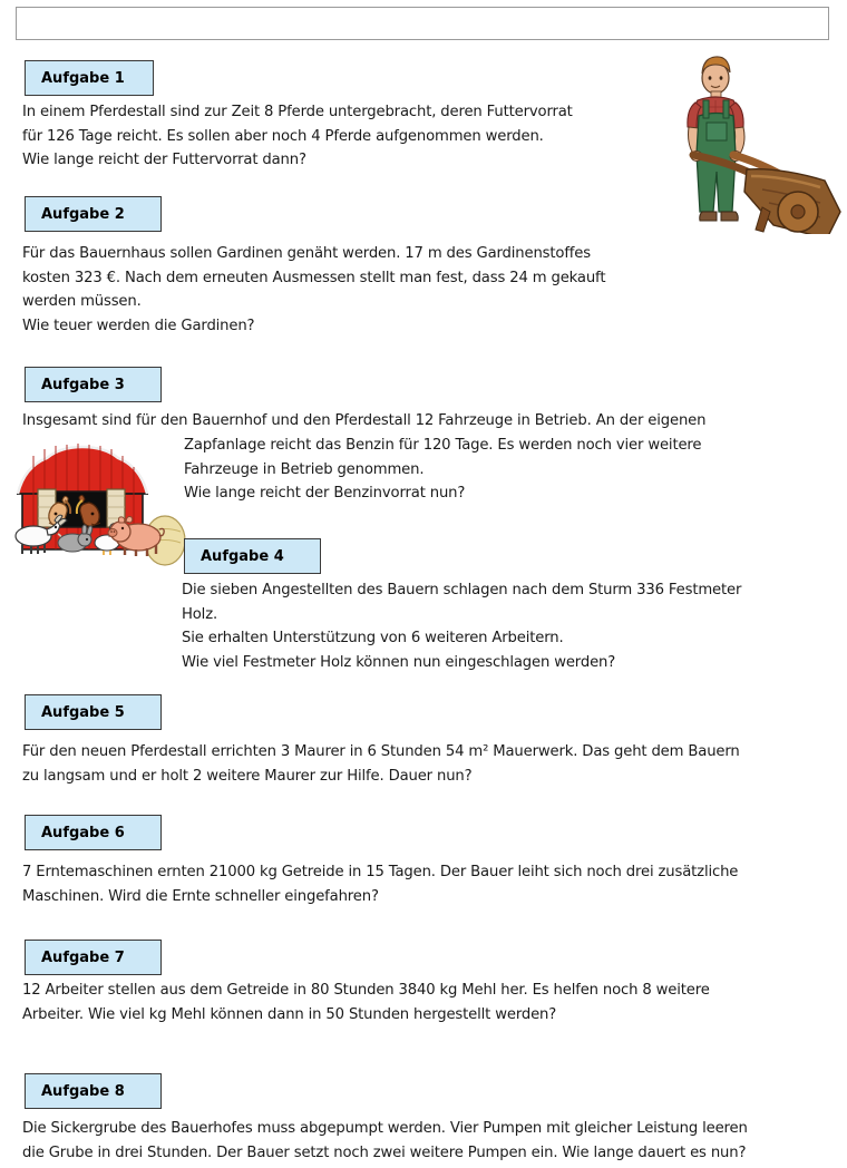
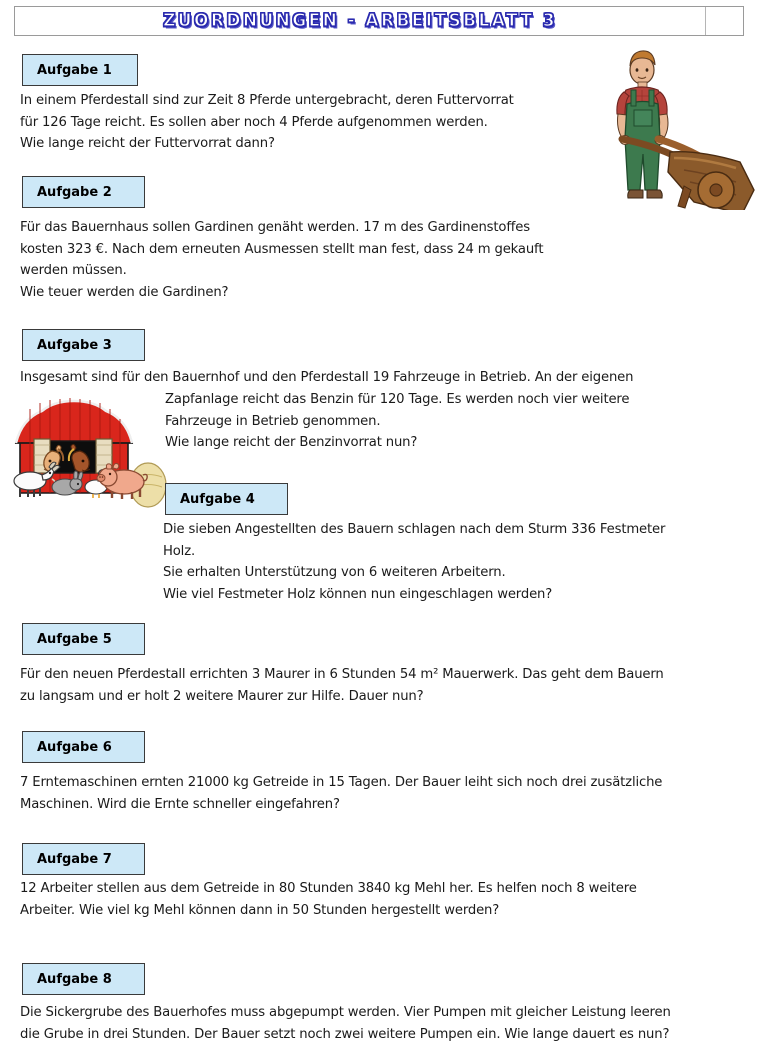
+ ZUORDNUNGEN - ARBEITSBLATT 3
  Aufgabe 1
  In einem Pferdestall sind zur Zeit 8 Pferde untergebracht, deren Futtervorrat
  für 126 Tage reicht. Es sollen aber noch 4 Pferde aufgenommen werden.
  Wie lange reicht der Futtervorrat dann?
  Aufgabe 2
  Für das Bauernhaus sollen Gardinen genäht werden. 17 m des Gardinenstoffes
  kosten 323 €. Nach dem erneuten Ausmessen stellt man fest, dass 24 m gekauft
  werden müssen.
  Wie teuer werden die Gardinen?
  Aufgabe 3
- Insgesamt sind für den Bauernhof und den Pferdestall 12 Fahrzeuge in Betrieb. An der eigenen
+ Insgesamt sind für den Bauernhof und den Pferdestall 19 Fahrzeuge in Betrieb. An der eigenen
  Zapfanlage reicht das Benzin für 120 Tage. Es werden noch vier weitere
  Fahrzeuge in Betrieb genommen.
  Wie lange reicht der Benzinvorrat nun?
  Aufgabe 4
  Die sieben Angestellten des Bauern schlagen nach dem Sturm 336 Festmeter
  Holz.
  Sie erhalten Unterstützung von 6 weiteren Arbeitern.
  Wie viel Festmeter Holz können nun eingeschlagen werden?
  Aufgabe 5
  Für den neuen Pferdestall errichten 3 Maurer in 6 Stunden 54 m² Mauerwerk. Das geht dem Bauern
  zu langsam und er holt 2 weitere Maurer zur Hilfe. Dauer nun?
  Aufgabe 6
  7 Erntemaschinen ernten 21000 kg Getreide in 15 Tagen. Der Bauer leiht sich noch drei zusätzliche
  Maschinen. Wird die Ernte schneller eingefahren?
  Aufgabe 7
  12 Arbeiter stellen aus dem Getreide in 80 Stunden 3840 kg Mehl her. Es helfen noch 8 weitere
  Arbeiter. Wie viel kg Mehl können dann in 50 Stunden hergestellt werden?
  Aufgabe 8
  Die Sickergrube des Bauerhofes muss abgepumpt werden. Vier Pumpen mit gleicher Leistung leeren
  die Grube in drei Stunden. Der Bauer setzt noch zwei weitere Pumpen ein. Wie lange dauert es nun?
